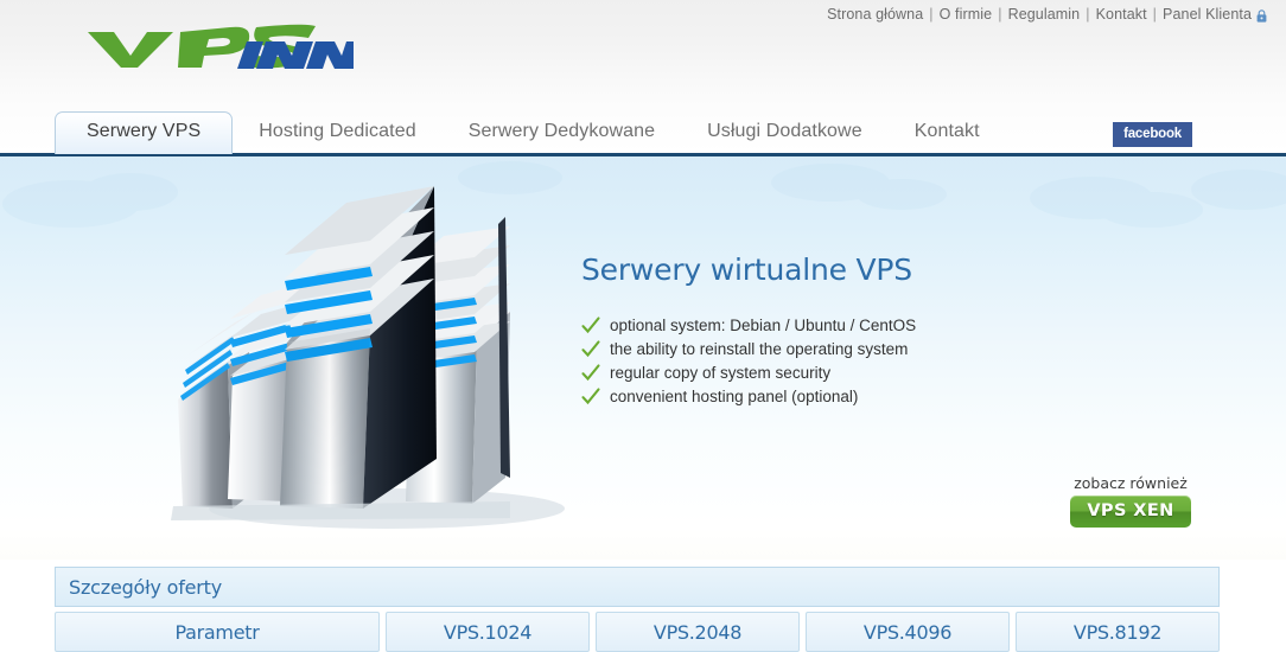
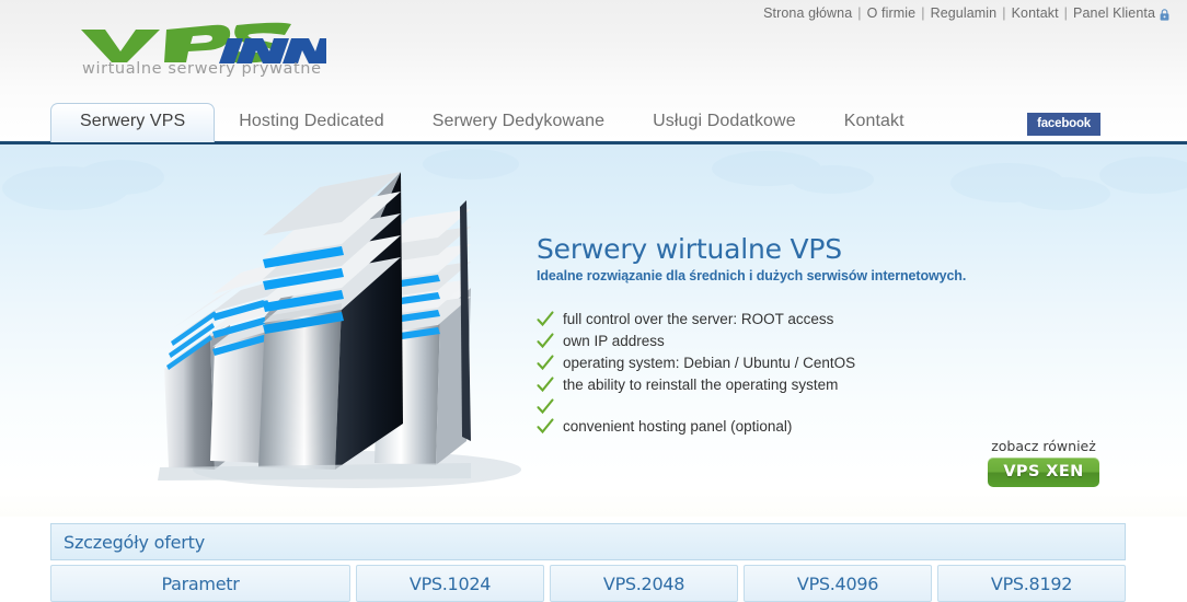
  Strona główna
  |
  O firmie
  |
  Regulamin
  |
  Kontakt
  |
  Panel Klienta
+ wirtualne serwery prywatne
  Serwery VPS
  Hosting Dedicated
  Serwery Dedykowane
  Usługi Dodatkowe
  Kontakt
  facebook
  Serwery wirtualne VPS
+ Idealne rozwiązanie dla średnich i dużych serwisów internetowych.
+ full control over the server: ROOT access
+ own IP address
- optional system: Debian / Ubuntu / CentOS
+ operating system: Debian / Ubuntu / CentOS
  the ability to reinstall the operating system
- regular copy of system security
  convenient hosting panel (optional)
  zobacz również
  VPS XEN
  Szczegóły oferty
  Parametr
  VPS.1024
  VPS.2048
  VPS.4096
  VPS.8192
